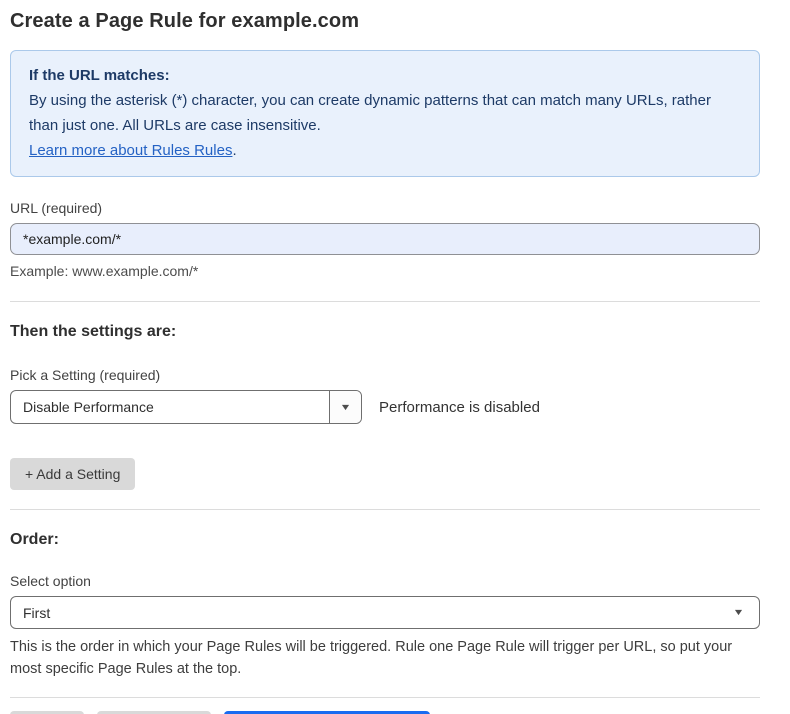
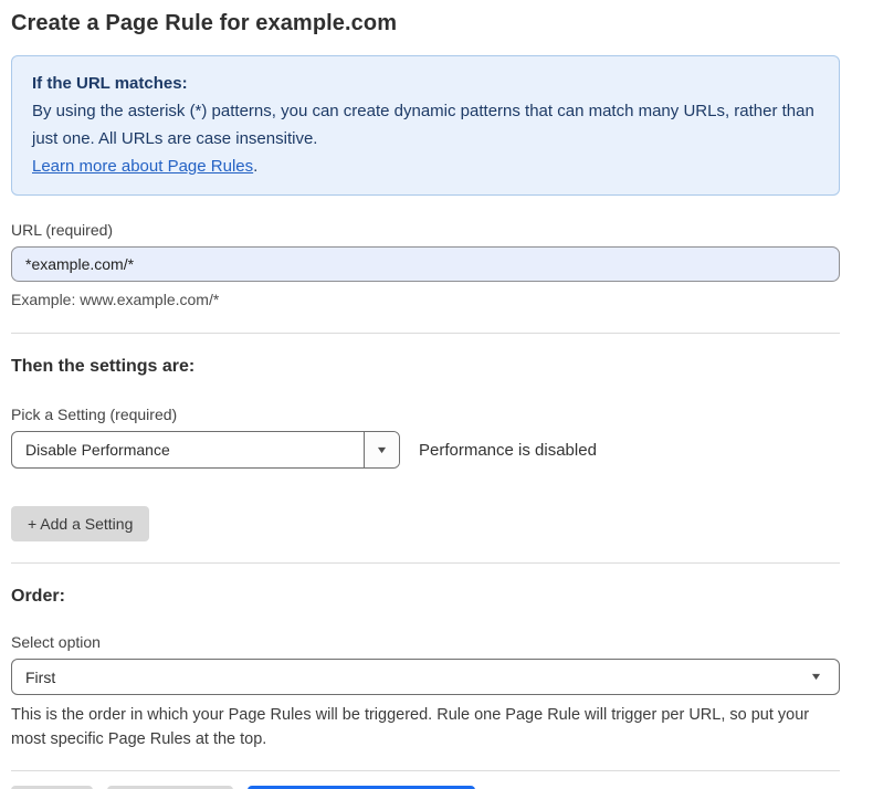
  Create a Page Rule for example.com
  If the URL matches:
- By using the asterisk (*) character, you can create dynamic patterns that can match many URLs, rather than just one. All URLs are case insensitive.
+ By using the asterisk (*) patterns, you can create dynamic patterns that can match many URLs, rather than just one. All URLs are case insensitive.
- Learn more about Rules Rules.
+ Learn more about Page Rules.
  URL (required)
  *example.com/*
  Example: www.example.com/*
  Then the settings are:
  Pick a Setting (required)
  Disable Performance
  ▼
  Performance is disabled
  + Add a Setting
  Order:
  Select option
  First
  ▼
  This is the order in which your Page Rules will be triggered. Rule one Page Rule will trigger per URL, so put your most specific Page Rules at the top.
